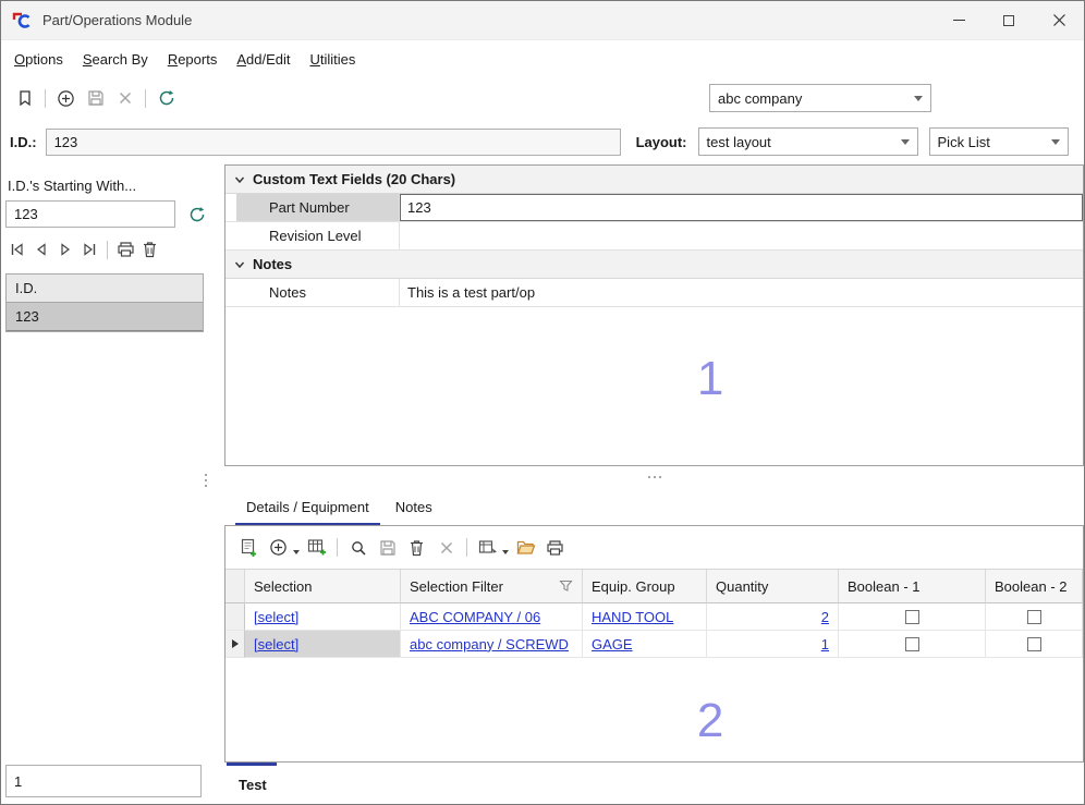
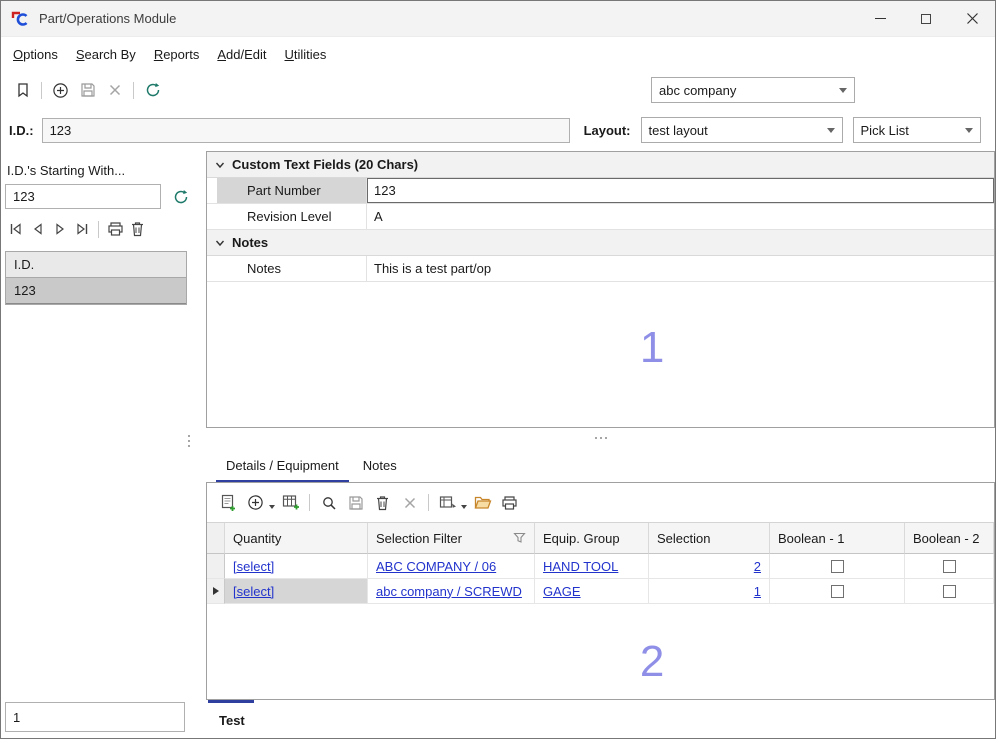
  Part/Operations Module
  Options
  Search By
  Reports
  Add/Edit
  Utilities
  abc company
  I.D.:
  123
  Layout:
  test layout
  Pick List
  I.D.'s Starting With...
  123
  I.D.
  123
  1
  Custom Text Fields (20 Chars)
  Part Number
  123
  Revision Level
+ A
  Notes
  Notes
  This is a test part/op
  1
  Details / Equipment
  Notes
- Selection
+ Quantity
  Selection Filter
  Equip. Group
- Quantity
+ Selection
  Boolean - 1
  Boolean - 2
  [select]
  ABC COMPANY / 06
  HAND TOOL
  2
  [select]
  abc company / SCREWD
  GAGE
  1
  2
  Test
